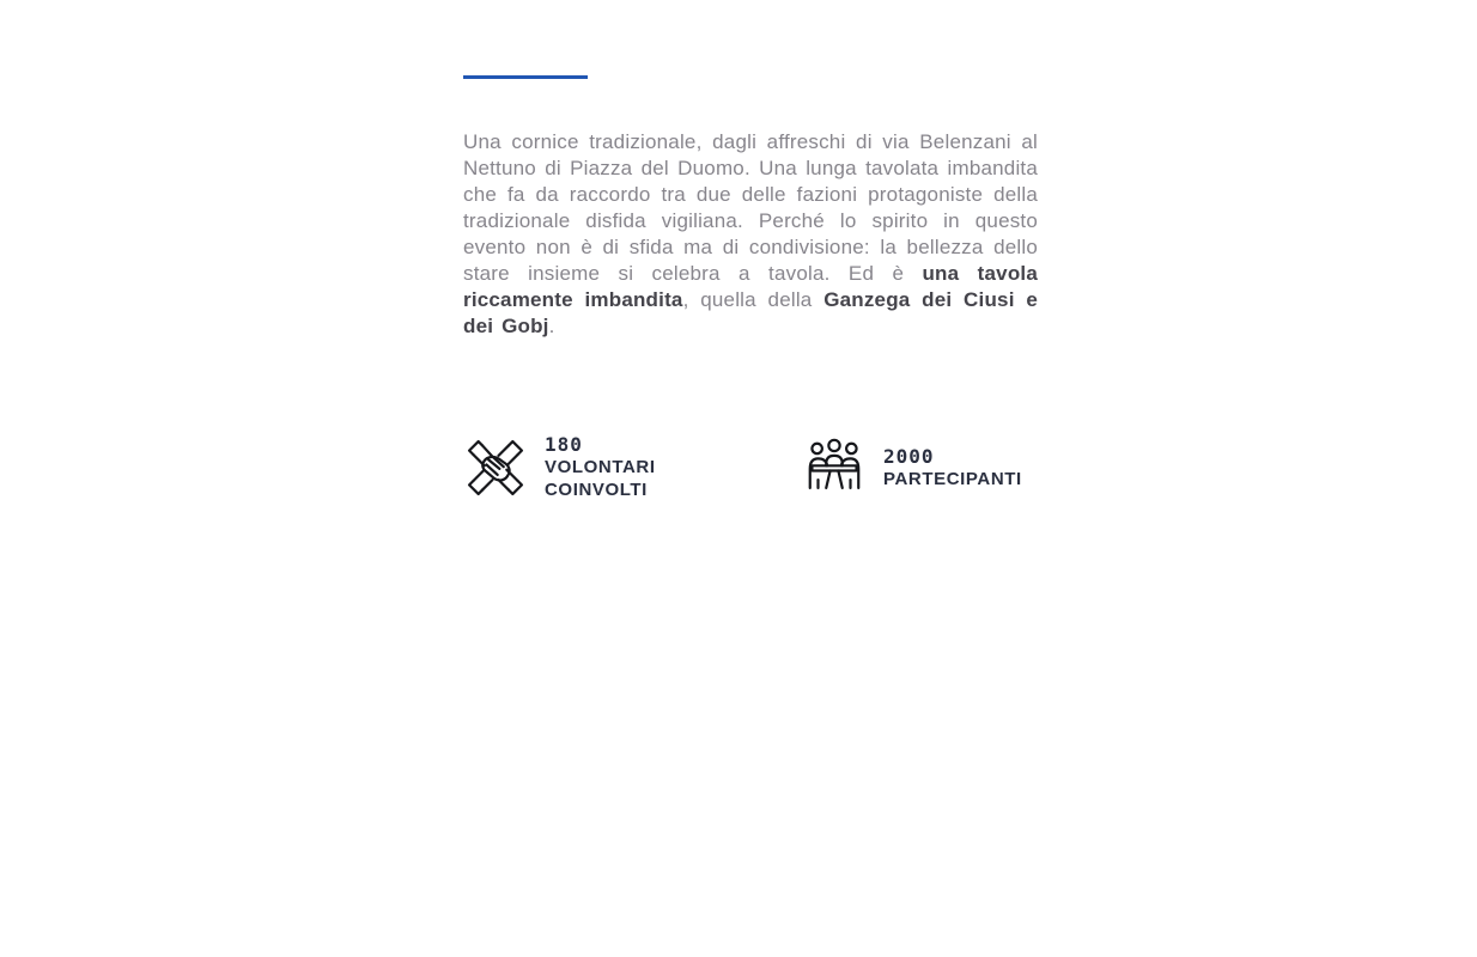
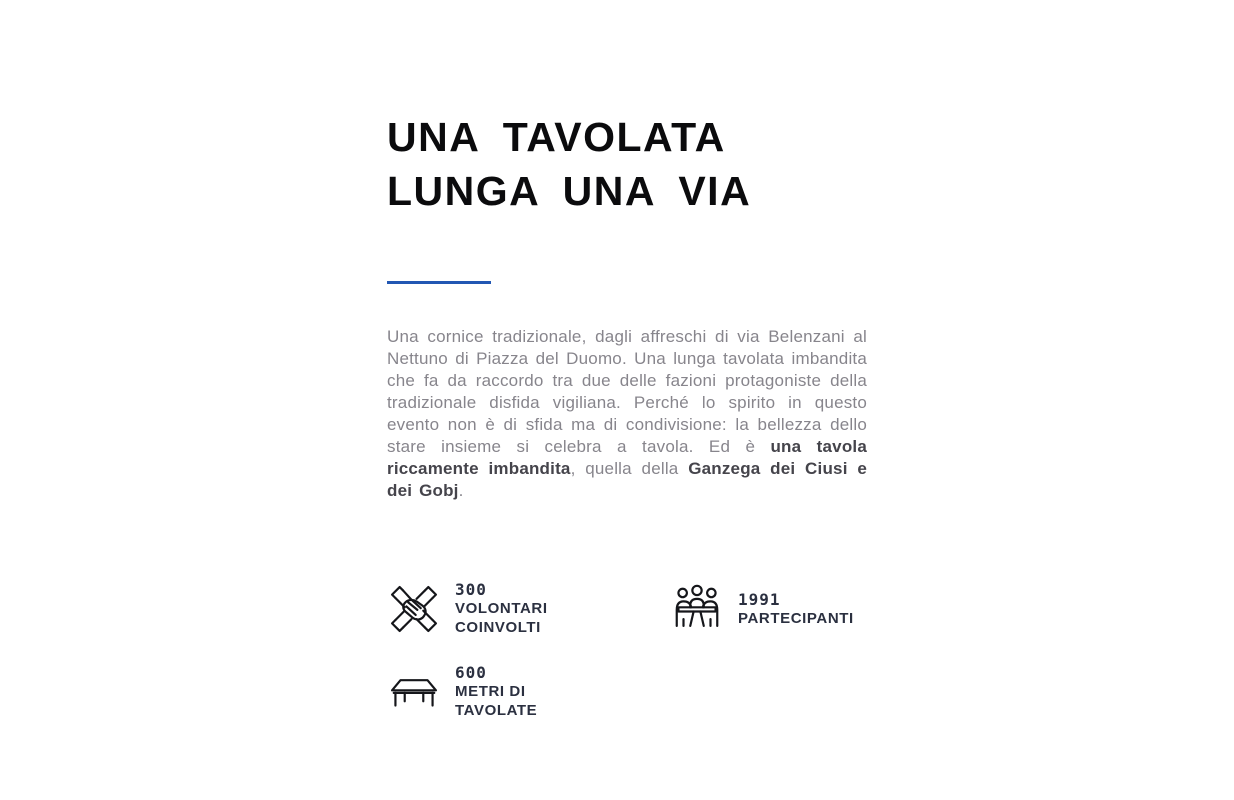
+ UNA TAVOLATA
+ LUNGA UNA VIA
  Una cornice tradizionale, dagli affreschi di via Belenzani al Nettuno di Piazza del Duomo. Una lunga tavolata imbandita che fa da raccordo tra due delle fazioni protagoniste della tradizionale disfida vigiliana. Perché lo spirito in questo evento non è di sfida ma di condivisione: la bellezza dello stare insieme si celebra a tavola. Ed è una tavola riccamente imbandita, quella della Ganzega dei Ciusi e dei Gobj.
- 180
+ 300
  VOLONTARI
  COINVOLTI
- 2000
+ 1991
  PARTECIPANTI
+ 600
+ METRI DI
+ TAVOLATE
